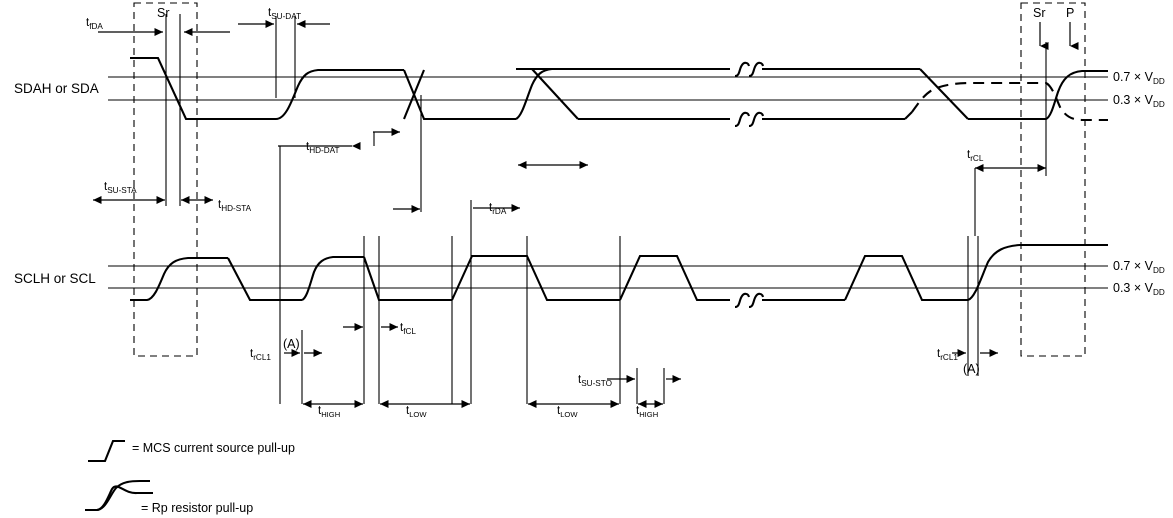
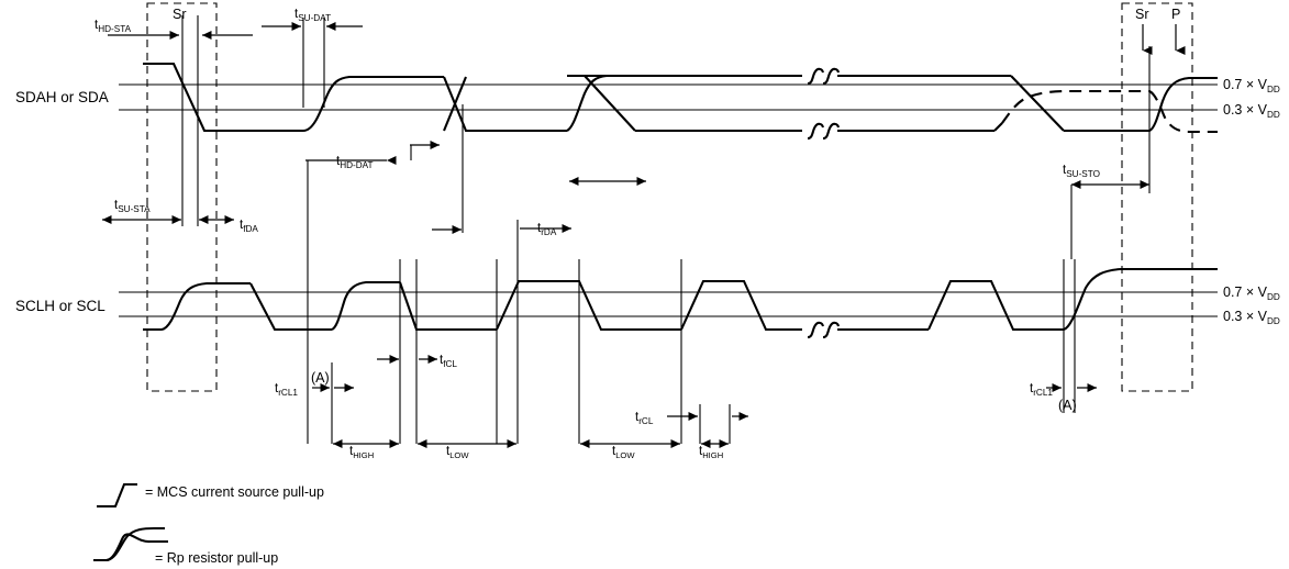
  SDAH or SDA
  SCLH or SCL
  Sr
  Sr
  P
- tfDA
+ tHD-STA
  tSU-DAT
  tSU-STA
- tHD-STA
+ tfDA
  tHD-DAT
  trDA
- trCL
+ tSU-STO
  trCL1
  trCL1
  tfCL
- tSU-STO
+ trCL
  tHIGH
  tLOW
  tLOW
  tHIGH
  (A)
  (A)
  0.7 × VDD
  0.3 × VDD
  0.7 × VDD
  0.3 × VDD
  = MCS current source pull-up
  = Rp resistor pull-up
